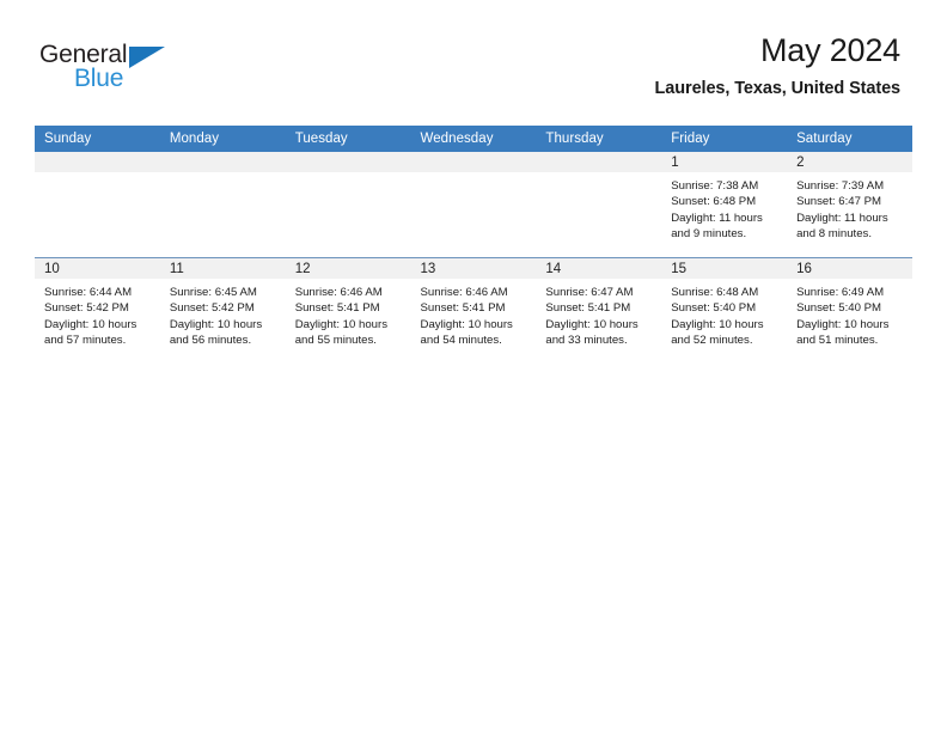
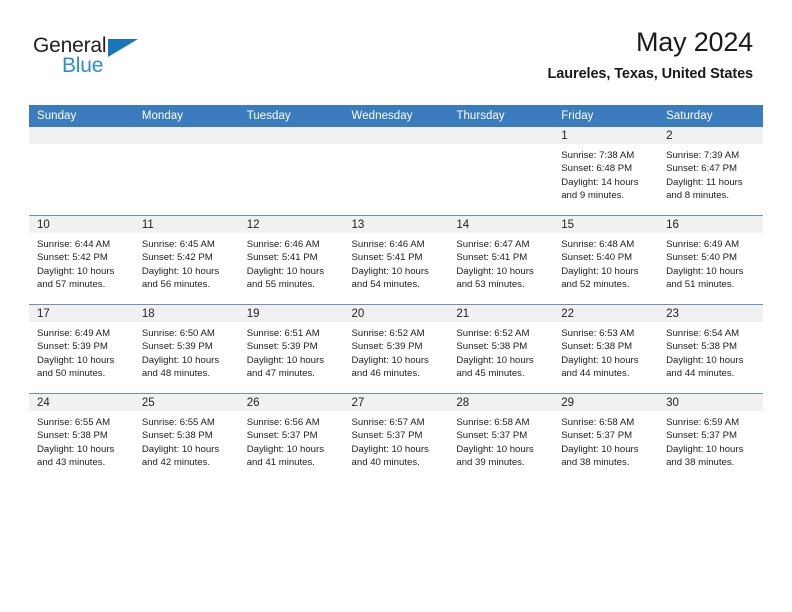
  General
  Blue
  May 2024
  Laureles, Texas, United States
  Sunday	Monday	Tuesday	Wednesday	Thursday	Friday	Saturday
- 					1 Sunrise: 7:38 AM Sunset: 6:48 PM Daylight: 11 hours and 9 minutes.	2 Sunrise: 7:39 AM Sunset: 6:47 PM Daylight: 11 hours and 8 minutes.
+ 					1 Sunrise: 7:38 AM Sunset: 6:48 PM Daylight: 14 hours and 9 minutes.	2 Sunrise: 7:39 AM Sunset: 6:47 PM Daylight: 11 hours and 8 minutes.
- 10 Sunrise: 6:44 AM Sunset: 5:42 PM Daylight: 10 hours and 57 minutes.	11 Sunrise: 6:45 AM Sunset: 5:42 PM Daylight: 10 hours and 56 minutes.	12 Sunrise: 6:46 AM Sunset: 5:41 PM Daylight: 10 hours and 55 minutes.	13 Sunrise: 6:46 AM Sunset: 5:41 PM Daylight: 10 hours and 54 minutes.	14 Sunrise: 6:47 AM Sunset: 5:41 PM Daylight: 10 hours and 33 minutes.	15 Sunrise: 6:48 AM Sunset: 5:40 PM Daylight: 10 hours and 52 minutes.	16 Sunrise: 6:49 AM Sunset: 5:40 PM Daylight: 10 hours and 51 minutes.
+ 10 Sunrise: 6:44 AM Sunset: 5:42 PM Daylight: 10 hours and 57 minutes.	11 Sunrise: 6:45 AM Sunset: 5:42 PM Daylight: 10 hours and 56 minutes.	12 Sunrise: 6:46 AM Sunset: 5:41 PM Daylight: 10 hours and 55 minutes.	13 Sunrise: 6:46 AM Sunset: 5:41 PM Daylight: 10 hours and 54 minutes.	14 Sunrise: 6:47 AM Sunset: 5:41 PM Daylight: 10 hours and 53 minutes.	15 Sunrise: 6:48 AM Sunset: 5:40 PM Daylight: 10 hours and 52 minutes.	16 Sunrise: 6:49 AM Sunset: 5:40 PM Daylight: 10 hours and 51 minutes.
+ 17 Sunrise: 6:49 AM Sunset: 5:39 PM Daylight: 10 hours and 50 minutes.	18 Sunrise: 6:50 AM Sunset: 5:39 PM Daylight: 10 hours and 48 minutes.	19 Sunrise: 6:51 AM Sunset: 5:39 PM Daylight: 10 hours and 47 minutes.	20 Sunrise: 6:52 AM Sunset: 5:39 PM Daylight: 10 hours and 46 minutes.	21 Sunrise: 6:52 AM Sunset: 5:38 PM Daylight: 10 hours and 45 minutes.	22 Sunrise: 6:53 AM Sunset: 5:38 PM Daylight: 10 hours and 44 minutes.	23 Sunrise: 6:54 AM Sunset: 5:38 PM Daylight: 10 hours and 44 minutes.
+ 24 Sunrise: 6:55 AM Sunset: 5:38 PM Daylight: 10 hours and 43 minutes.	25 Sunrise: 6:55 AM Sunset: 5:38 PM Daylight: 10 hours and 42 minutes.	26 Sunrise: 6:56 AM Sunset: 5:37 PM Daylight: 10 hours and 41 minutes.	27 Sunrise: 6:57 AM Sunset: 5:37 PM Daylight: 10 hours and 40 minutes.	28 Sunrise: 6:58 AM Sunset: 5:37 PM Daylight: 10 hours and 39 minutes.	29 Sunrise: 6:58 AM Sunset: 5:37 PM Daylight: 10 hours and 38 minutes.	30 Sunrise: 6:59 AM Sunset: 5:37 PM Daylight: 10 hours and 38 minutes.
